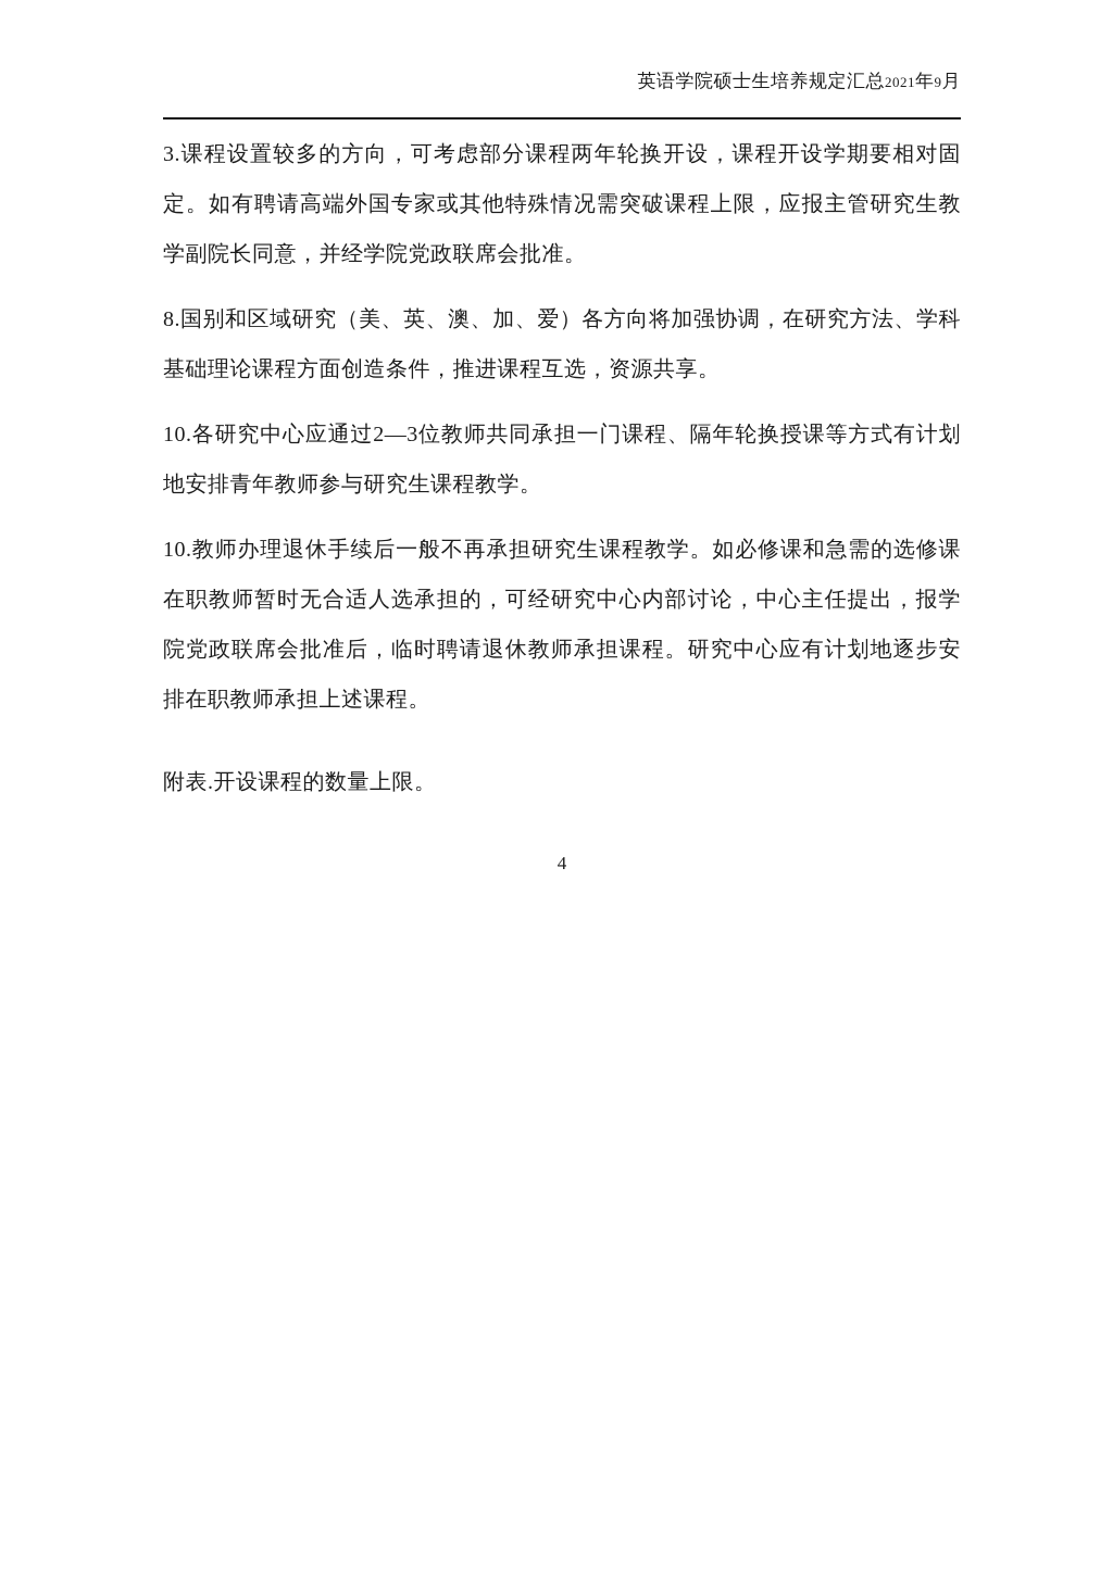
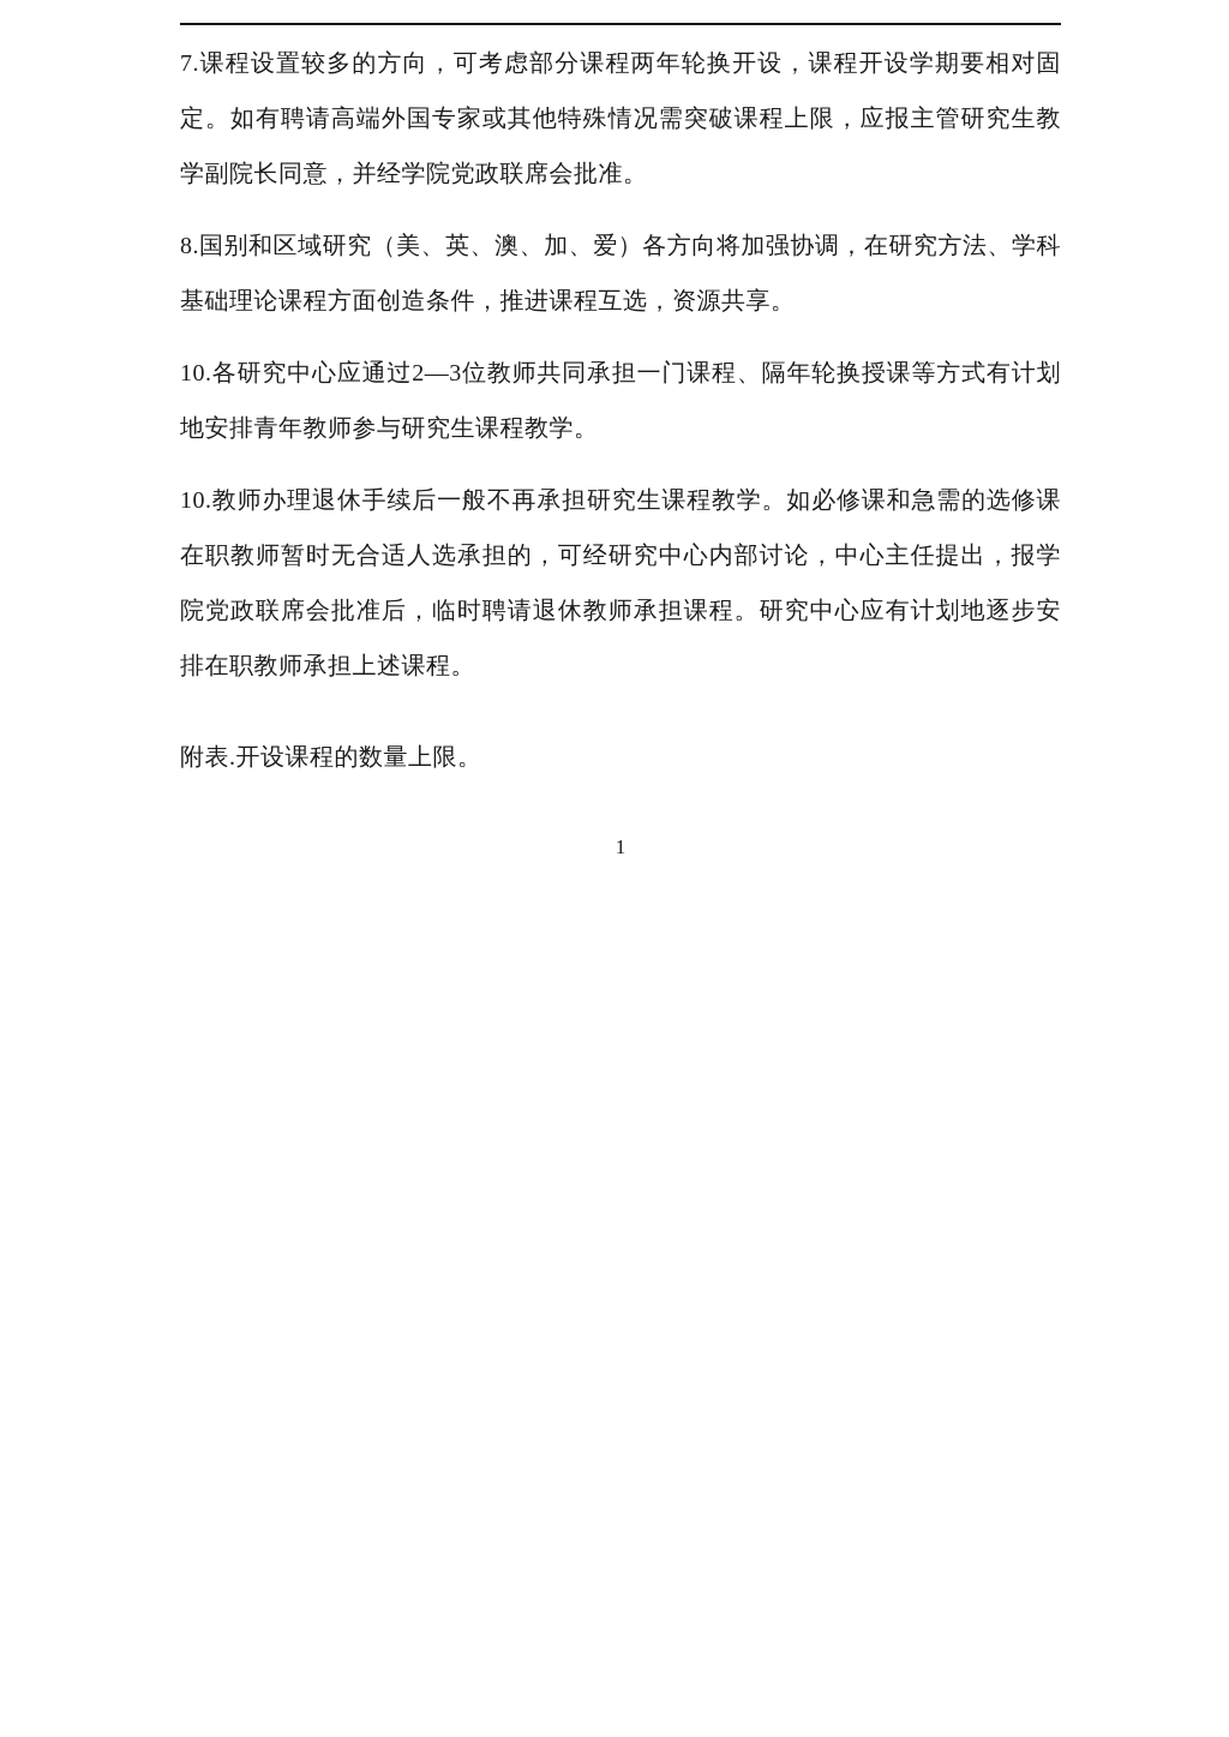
- 英语学院硕士生培养规定汇总2021年9月
- 3.课程设置较多的方向，可考虑部分课程两年轮换开设，课程开设学期要相对固定。如有聘请高端外国专家或其他特殊情况需突破课程上限，应报主管研究生教学副院长同意，并经学院党政联席会批准。
+ 7.课程设置较多的方向，可考虑部分课程两年轮换开设，课程开设学期要相对固定。如有聘请高端外国专家或其他特殊情况需突破课程上限，应报主管研究生教学副院长同意，并经学院党政联席会批准。
  8.国别和区域研究（美、英、澳、加、爱）各方向将加强协调，在研究方法、学科基础理论课程方面创造条件，推进课程互选，资源共享。
  10.各研究中心应通过2—3位教师共同承担一门课程、隔年轮换授课等方式有计划地安排青年教师参与研究生课程教学。
  10.教师办理退休手续后一般不再承担研究生课程教学。如必修课和急需的选修课在职教师暂时无合适人选承担的，可经研究中心内部讨论，中心主任提出，报学院党政联席会批准后，临时聘请退休教师承担课程。研究中心应有计划地逐步安排在职教师承担上述课程。
  附表.开设课程的数量上限。
- 4
+ 1
